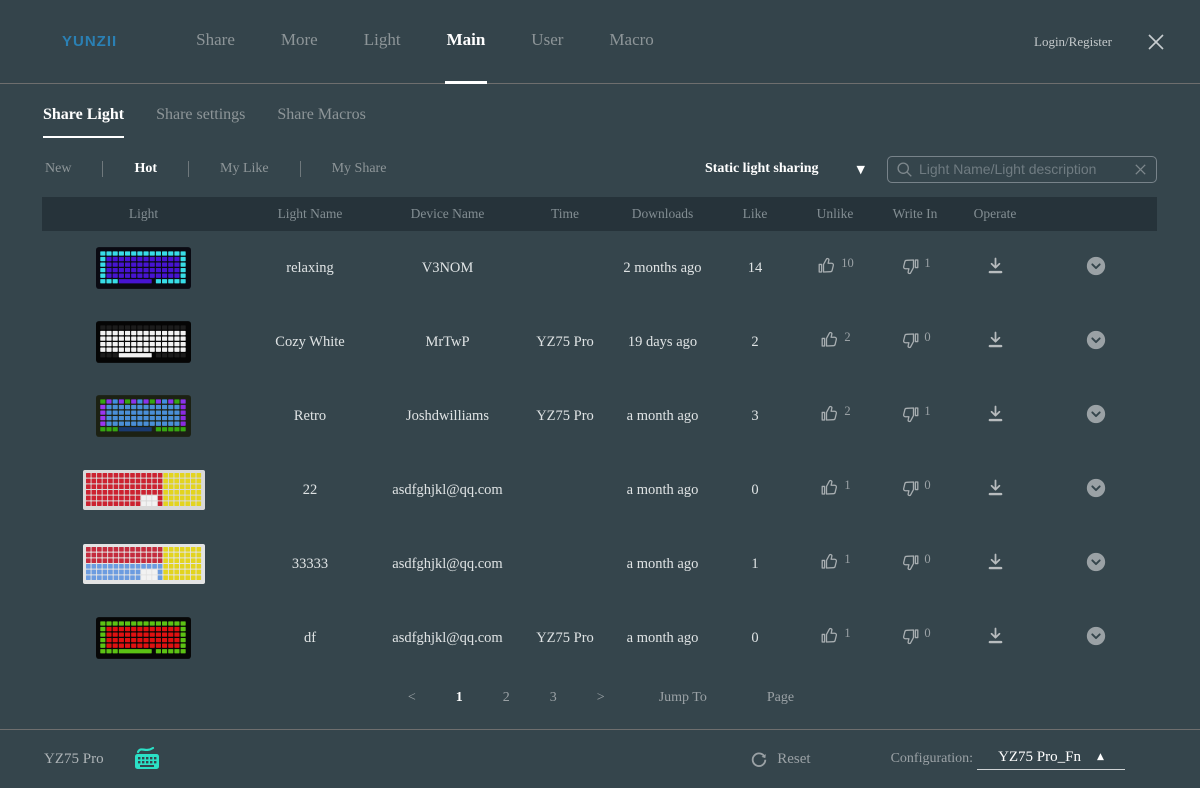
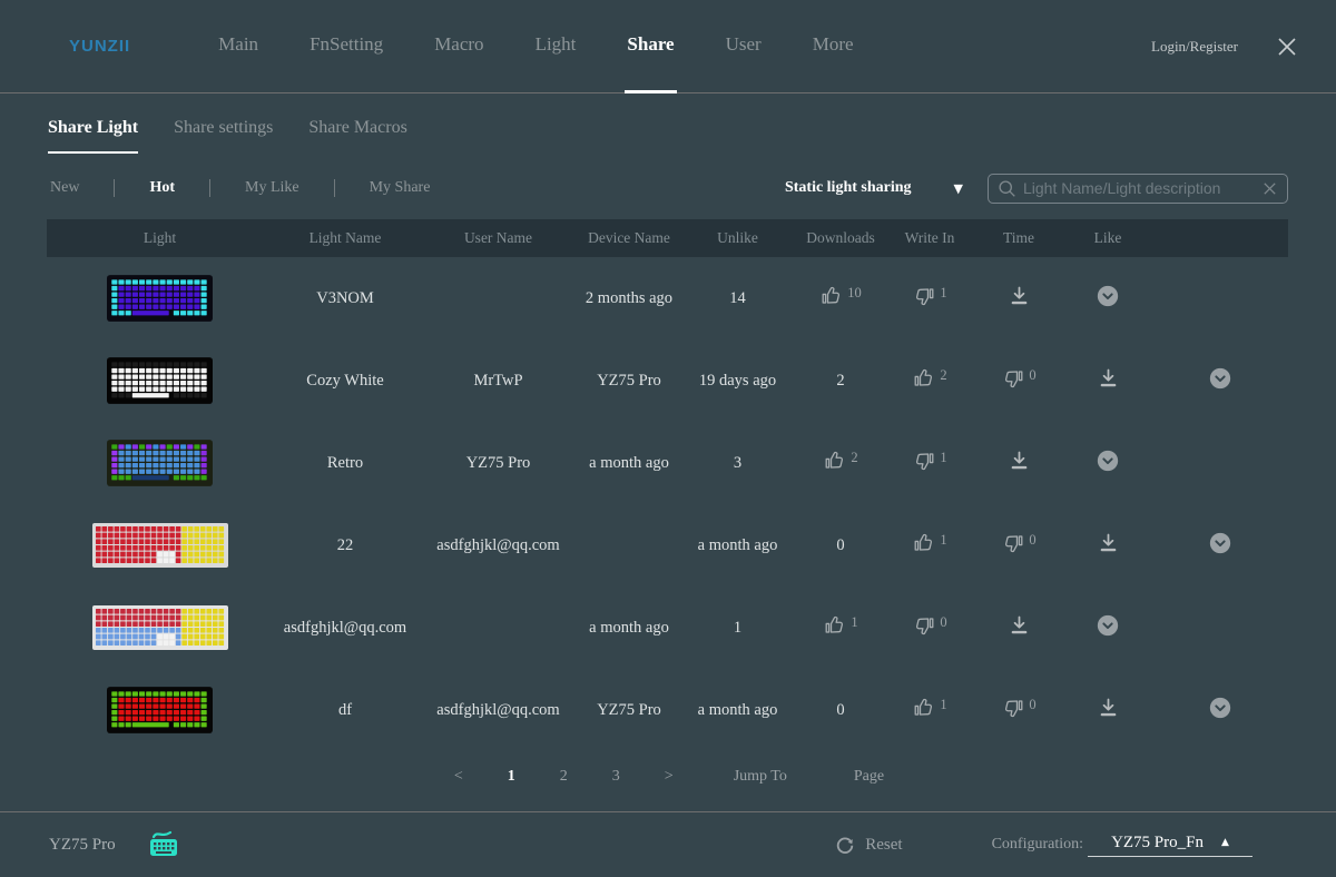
  YUNZII
- Share
+ Main
+ FnSetting
- More
+ Macro
  Light
- Main
+ Share
  User
- Macro
+ More
  Login/Register
  Share Light
  Share settings
  Share Macros
  New
  Hot
  My Like
  My Share
  Static light sharing
  ▼
  Light Name/Light description
  Light
  Light Name
+ User Name
  Device Name
- Time
+ Unlike
  Downloads
- Like
+ Write In
- Unlike
+ Time
- Write In
+ Like
- Operate
- relaxing
  V3NOM
  2 months ago
  14
  10
  1
  Cozy White
  MrTwP
  YZ75 Pro
  19 days ago
  2
  2
  0
  Retro
- Joshdwilliams
  YZ75 Pro
  a month ago
  3
  2
  1
  22
  asdfghjkl@qq.com
  a month ago
  0
  1
  0
- 33333
  asdfghjkl@qq.com
  a month ago
  1
  1
  0
  df
  asdfghjkl@qq.com
  YZ75 Pro
  a month ago
  0
  1
  0
  <
  1
  2
  3
  >
  Jump To
  Page
  YZ75 Pro
  Reset
  Configuration:
  YZ75 Pro_Fn
  ▲
